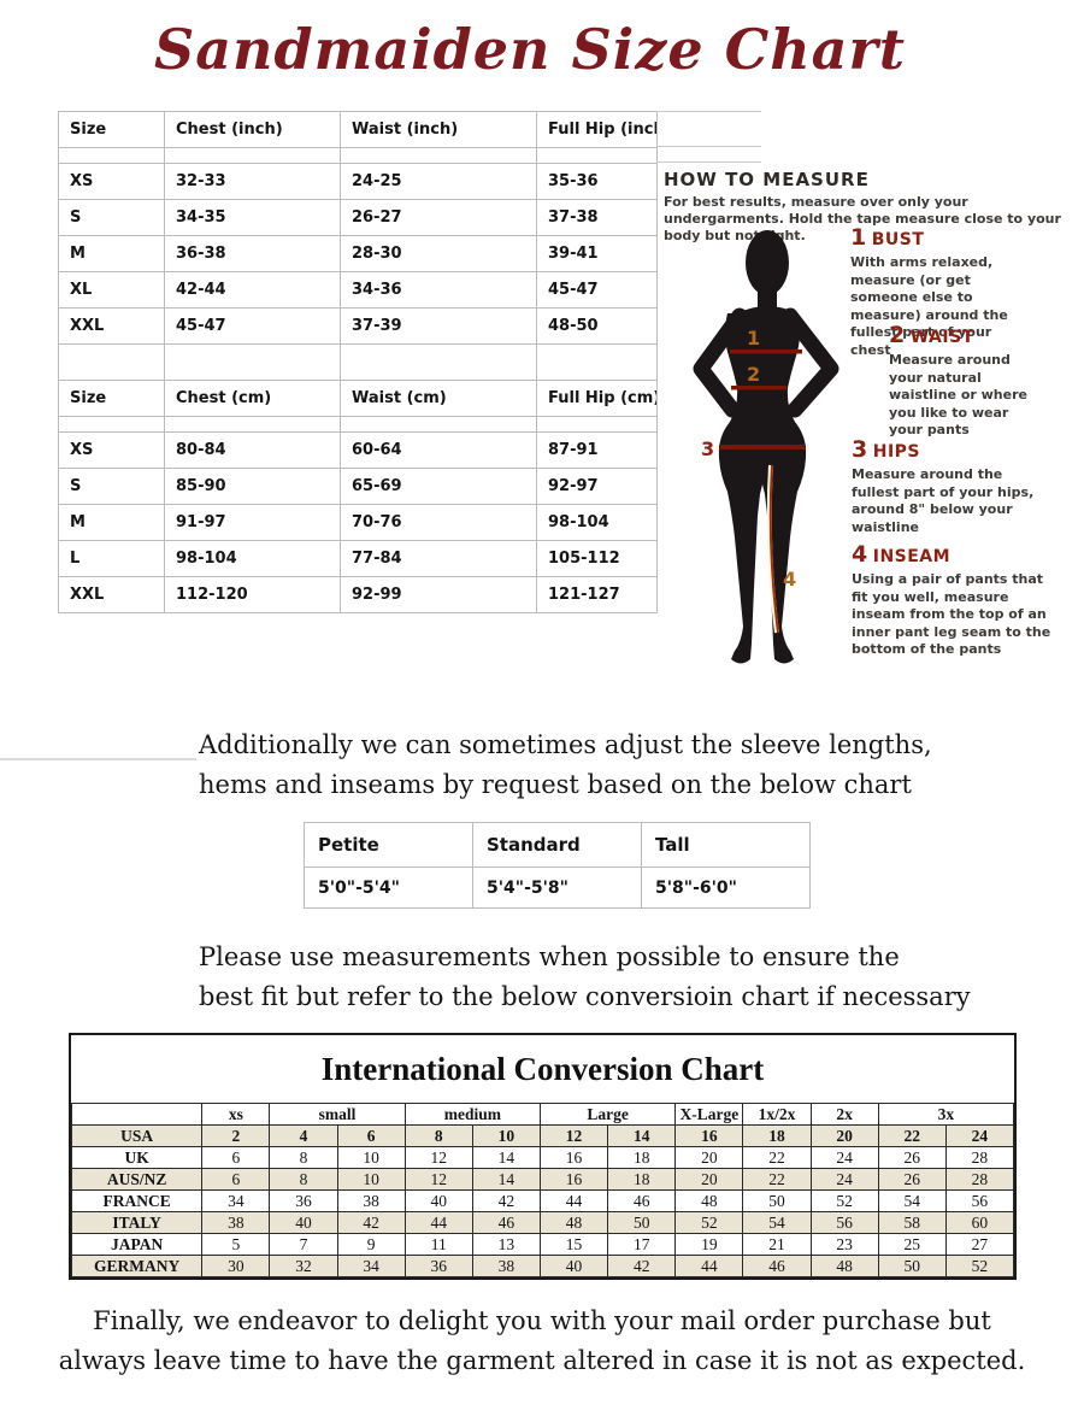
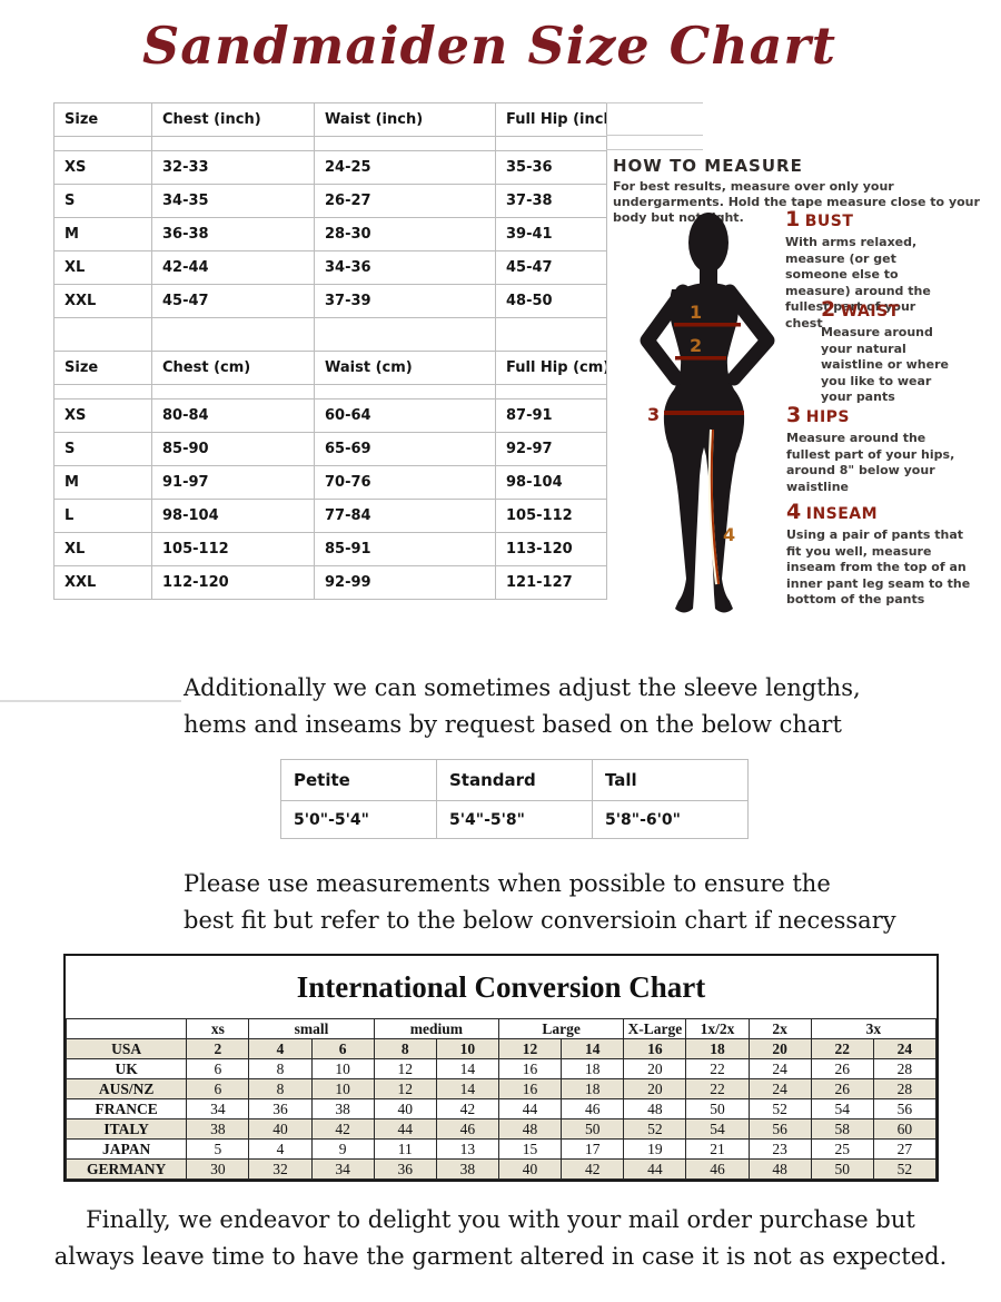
  Sandmaiden Size Chart
  Size	Chest (inch)	Waist (inch)	Full Hip (inc
  XS	32-33	24-25	35-36
  S	34-35	26-27	37-38
  M	36-38	28-30	39-41
  XL	42-44	34-36	45-47
  XXL	45-47	37-39	48-50
  Size	Chest (cm)	Waist (cm)	Full Hip (cm)
  XS	80-84	60-64	87-91
  S	85-90	65-69	92-97
  M	91-97	70-76	98-104
  L	98-104	77-84	105-112
+ XL	105-112	85-91	113-120
  XXL	112-120	92-99	121-127
  HOW TO MEASURE
  For best results, measure over only your undergarments. Hold the tape measure close to your body but noght.
  1
  2
  3
  4
  1 BUST
  With arms relaxed, measure (or get someone else to measure) around the fullest part of your chest
  2 WAIST
  Measure around your natural waistline or where you like to wear your pants
  3 HIPS
  Measure around the fullest part of your hips, around 8" below your waistline
  4 INSEAM
  Using a pair of pants that fit you well, measure inseam from the top of an inner pant leg seam to the bottom of the pants
  Additionally we can sometimes adjust the sleeve lengths,
  hems and inseams by request based on the below chart
  Petite	Standard	Tall
  5'0"-5'4"	5'4"-5'8"	5'8"-6'0"
  Please use measurements when possible to ensure the
  best fit but refer to the below conversioin chart if necessary
  International Conversion Chart
  	xs	small	medium	Large	X-Large	1x/2x	2x	3x
  USA	2	4	6	8	10	12	14	16	18	20	22	24
  UK	6	8	10	12	14	16	18	20	22	24	26	28
  AUS/NZ	6	8	10	12	14	16	18	20	22	24	26	28
  FRANCE	34	36	38	40	42	44	46	48	50	52	54	56
  ITALY	38	40	42	44	46	48	50	52	54	56	58	60
- JAPAN	5	7	9	11	13	15	17	19	21	23	25	27
+ JAPAN	5	4	9	11	13	15	17	19	21	23	25	27
  GERMANY	30	32	34	36	38	40	42	44	46	48	50	52
  Finally, we endeavor to delight you with your mail order purchase but
  always leave time to have the garment altered in case it is not as expected.
